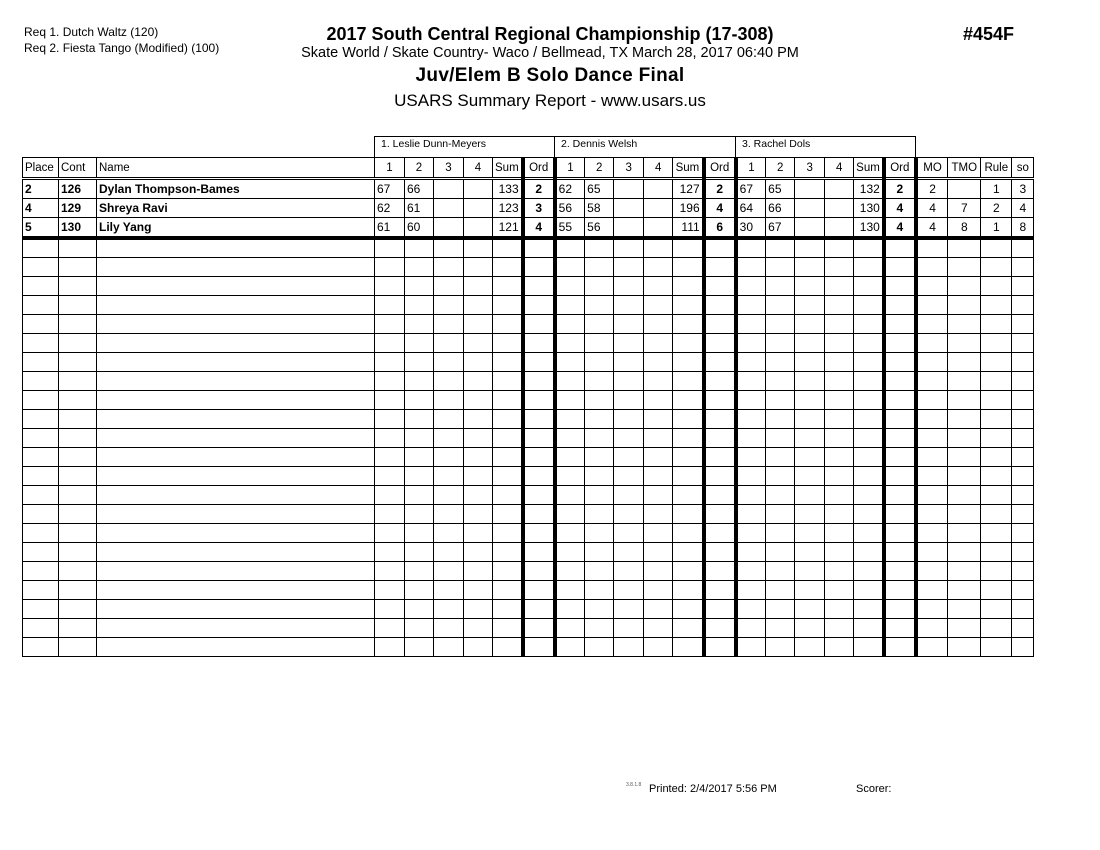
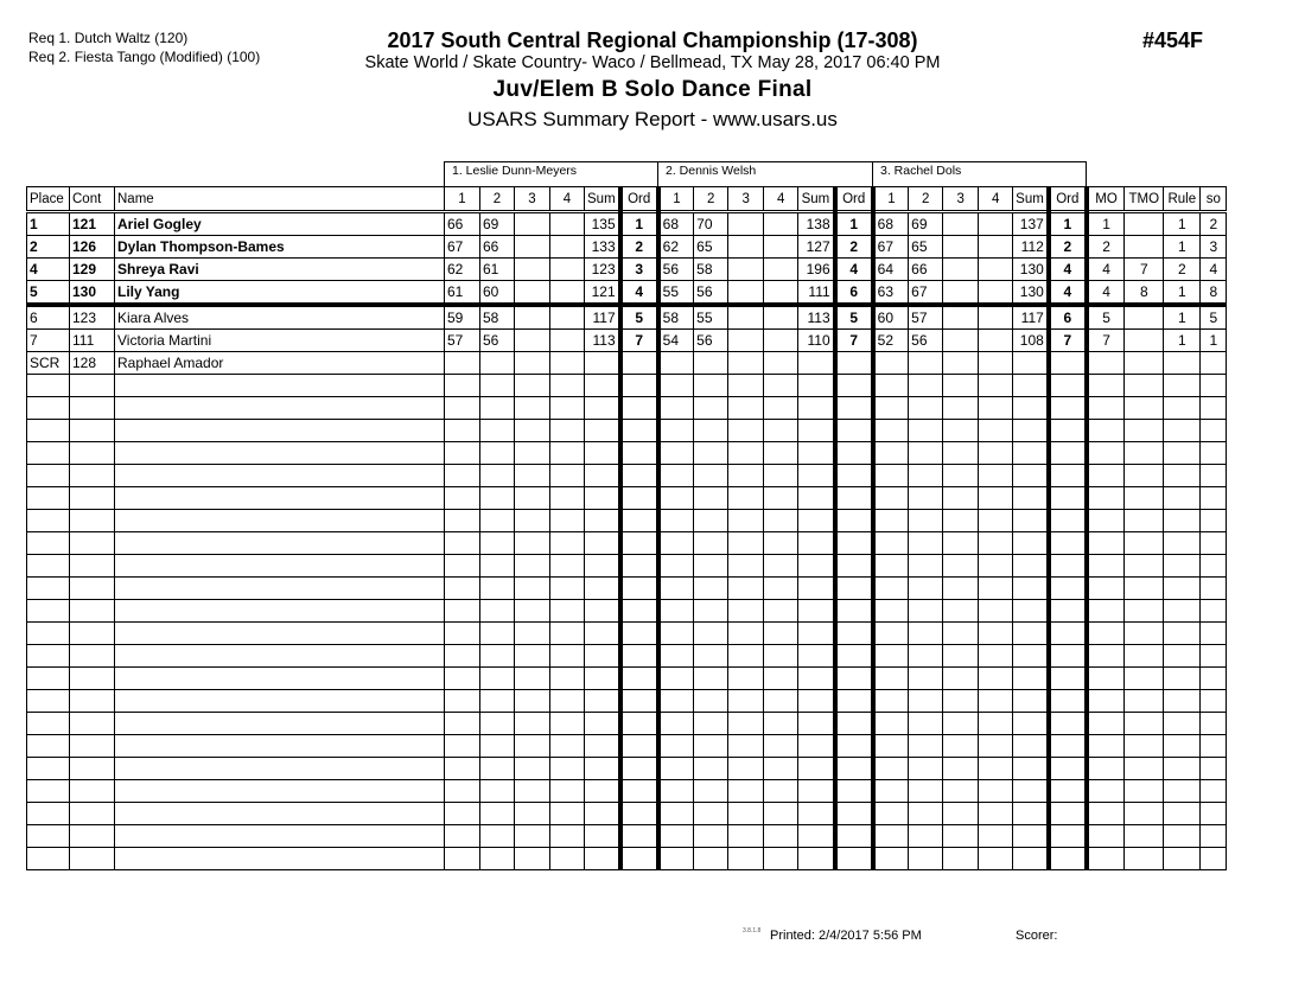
  Req 1. Dutch Waltz (120)
  Req 2. Fiesta Tango (Modified) (100)
  2017 South Central Regional Championship (17-308)
- Skate World / Skate Country- Waco / Bellmead, TX March 28, 2017 06:40 PM
+ Skate World / Skate Country- Waco / Bellmead, TX May 28, 2017 06:40 PM
  Juv/Elem B Solo Dance Final
  USARS Summary Report - www.usars.us
  #454F
  1. Leslie Dunn-Meyers
  2. Dennis Welsh
  3. Rachel Dols
  Place	Cont	Name	1	2	3	4	Sum	Ord	1	2	3	4	Sum	Ord	1	2	3	4	Sum	Ord	MO	TMO	Rule	so
+ 1	121	Ariel Gogley	66	69			135	1	68	70			138	1	68	69			137	1	1		1	2
- 2	126	Dylan Thompson-Bames	67	66			133	2	62	65			127	2	67	65			132	2	2		1	3
+ 2	126	Dylan Thompson-Bames	67	66			133	2	62	65			127	2	67	65			112	2	2		1	3
  4	129	Shreya Ravi	62	61			123	3	56	58			196	4	64	66			130	4	4	7	2	4
- 5	130	Lily Yang	61	60			121	4	55	56			111	6	30	67			130	4	4	8	1	8
+ 5	130	Lily Yang	61	60			121	4	55	56			111	6	63	67			130	4	4	8	1	8
+ 6	123	Kiara Alves	59	58			117	5	58	55			113	5	60	57			117	6	5		1	5
+ 7	111	Victoria Martini	57	56			113	7	54	56			110	7	52	56			108	7	7		1	1
+ SCR	128	Raphael Amador
  Printed: 2/4/2017 5:56 PM
  Scorer:
